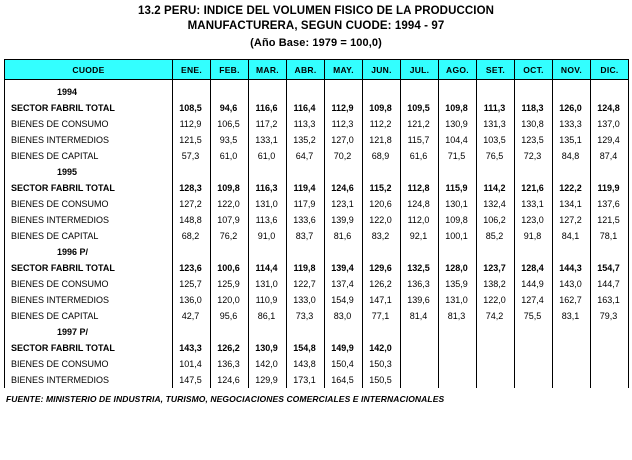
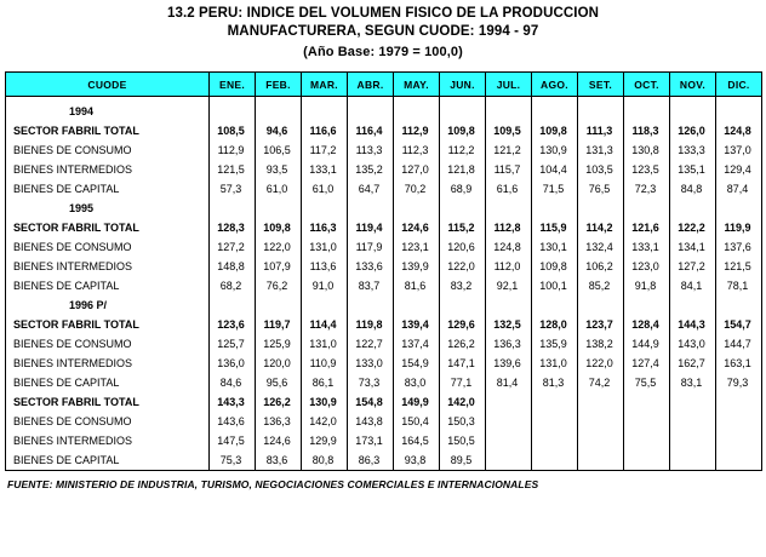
  13.2 PERU: INDICE DEL VOLUMEN FISICO DE LA PRODUCCION
  MANUFACTURERA, SEGUN CUODE: 1994 - 97
  (Año Base: 1979 = 100,0)
  CUODE	ENE.	FEB.	MAR.	ABR.	MAY.	JUN.	JUL.	AGO.	SET.	OCT.	NOV.	DIC.
  1994
  SECTOR FABRIL TOTAL	108,5	94,6	116,6	116,4	112,9	109,8	109,5	109,8	111,3	118,3	126,0	124,8
  BIENES DE CONSUMO	112,9	106,5	117,2	113,3	112,3	112,2	121,2	130,9	131,3	130,8	133,3	137,0
  BIENES INTERMEDIOS	121,5	93,5	133,1	135,2	127,0	121,8	115,7	104,4	103,5	123,5	135,1	129,4
  BIENES DE CAPITAL	57,3	61,0	61,0	64,7	70,2	68,9	61,6	71,5	76,5	72,3	84,8	87,4
  1995
  SECTOR FABRIL TOTAL	128,3	109,8	116,3	119,4	124,6	115,2	112,8	115,9	114,2	121,6	122,2	119,9
  BIENES DE CONSUMO	127,2	122,0	131,0	117,9	123,1	120,6	124,8	130,1	132,4	133,1	134,1	137,6
  BIENES INTERMEDIOS	148,8	107,9	113,6	133,6	139,9	122,0	112,0	109,8	106,2	123,0	127,2	121,5
  BIENES DE CAPITAL	68,2	76,2	91,0	83,7	81,6	83,2	92,1	100,1	85,2	91,8	84,1	78,1
  1996 P/
- SECTOR FABRIL TOTAL	123,6	100,6	114,4	119,8	139,4	129,6	132,5	128,0	123,7	128,4	144,3	154,7
+ SECTOR FABRIL TOTAL	123,6	119,7	114,4	119,8	139,4	129,6	132,5	128,0	123,7	128,4	144,3	154,7
  BIENES DE CONSUMO	125,7	125,9	131,0	122,7	137,4	126,2	136,3	135,9	138,2	144,9	143,0	144,7
  BIENES INTERMEDIOS	136,0	120,0	110,9	133,0	154,9	147,1	139,6	131,0	122,0	127,4	162,7	163,1
- BIENES DE CAPITAL	42,7	95,6	86,1	73,3	83,0	77,1	81,4	81,3	74,2	75,5	83,1	79,3
+ BIENES DE CAPITAL	84,6	95,6	86,1	73,3	83,0	77,1	81,4	81,3	74,2	75,5	83,1	79,3
- 1997 P/
  SECTOR FABRIL TOTAL	143,3	126,2	130,9	154,8	149,9	142,0
- BIENES DE CONSUMO	101,4	136,3	142,0	143,8	150,4	150,3
+ BIENES DE CONSUMO	143,6	136,3	142,0	143,8	150,4	150,3
  BIENES INTERMEDIOS	147,5	124,6	129,9	173,1	164,5	150,5
+ BIENES DE CAPITAL	75,3	83,6	80,8	86,3	93,8	89,5
  FUENTE: MINISTERIO DE INDUSTRIA, TURISMO, NEGOCIACIONES COMERCIALES E INTERNACIONALES
